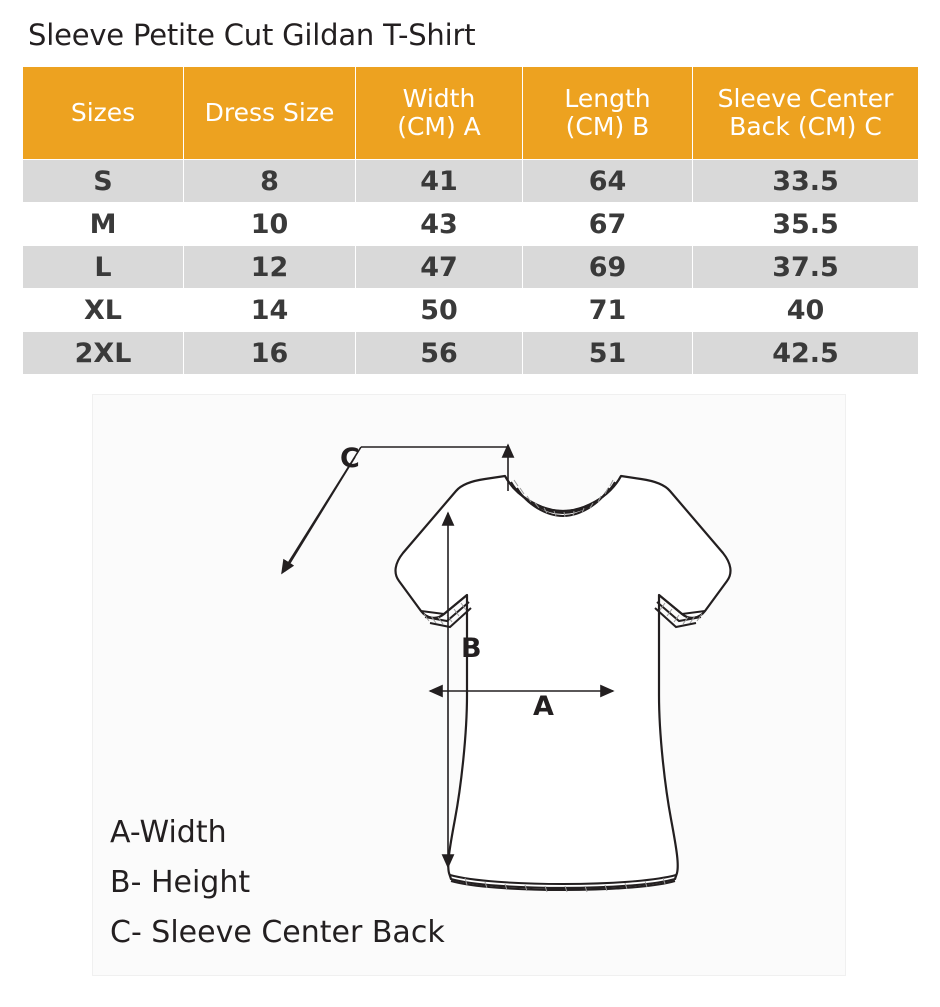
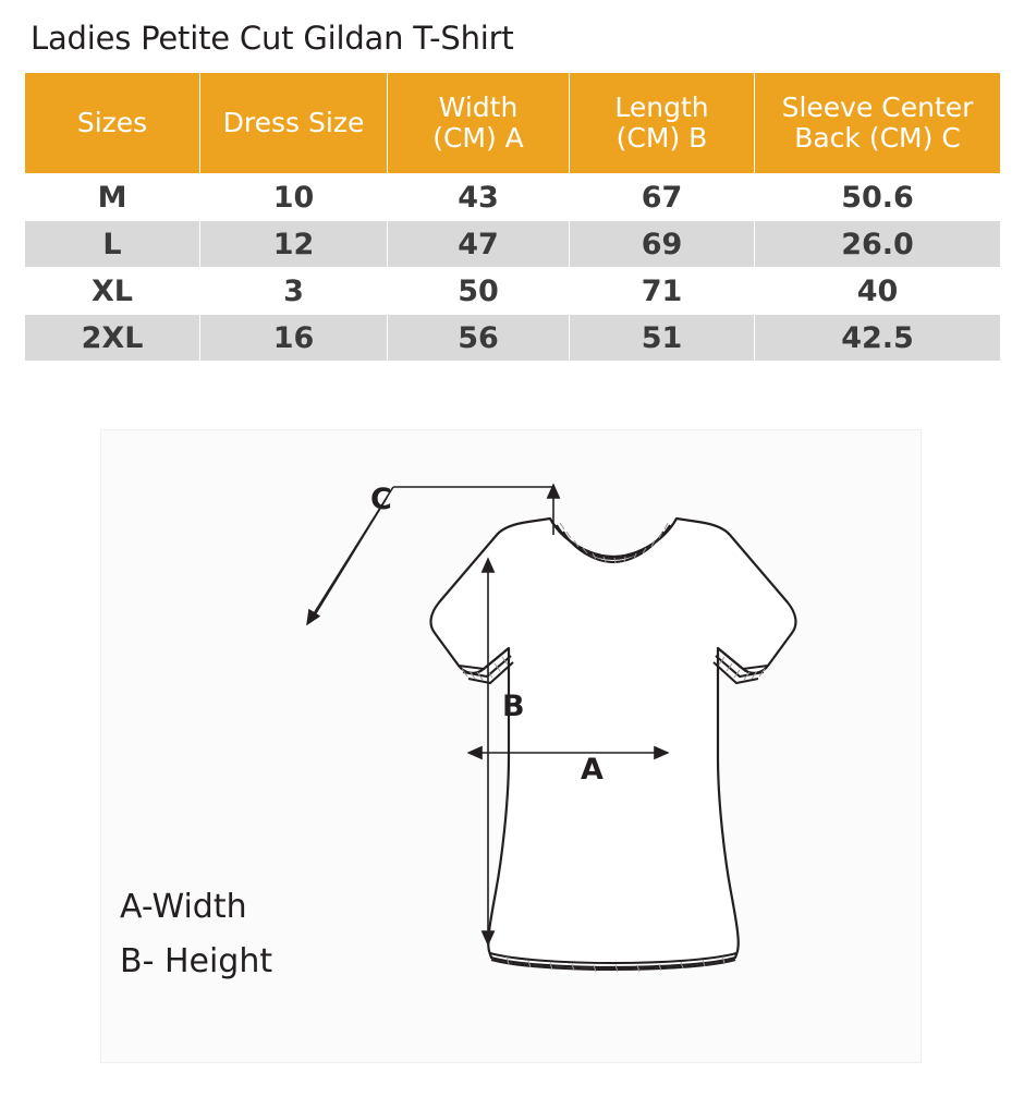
- Sleeve Petite Cut Gildan T-Shirt
+ Ladies Petite Cut Gildan T-Shirt
  Sizes	Dress Size	Width (CM) A	Length (CM) B	Sleeve Center Back (CM) C
- S	8	41	64	33.5
- M	10	43	67	35.5
+ M	10	43	67	50.6
- L	12	47	69	37.5
+ L	12	47	69	26.0
- XL	14	50	71	40
+ XL	3	50	71	40
  2XL	16	56	51	42.5
  C
  B
  A
  A-Width
  B- Height
- C- Sleeve Center Back
